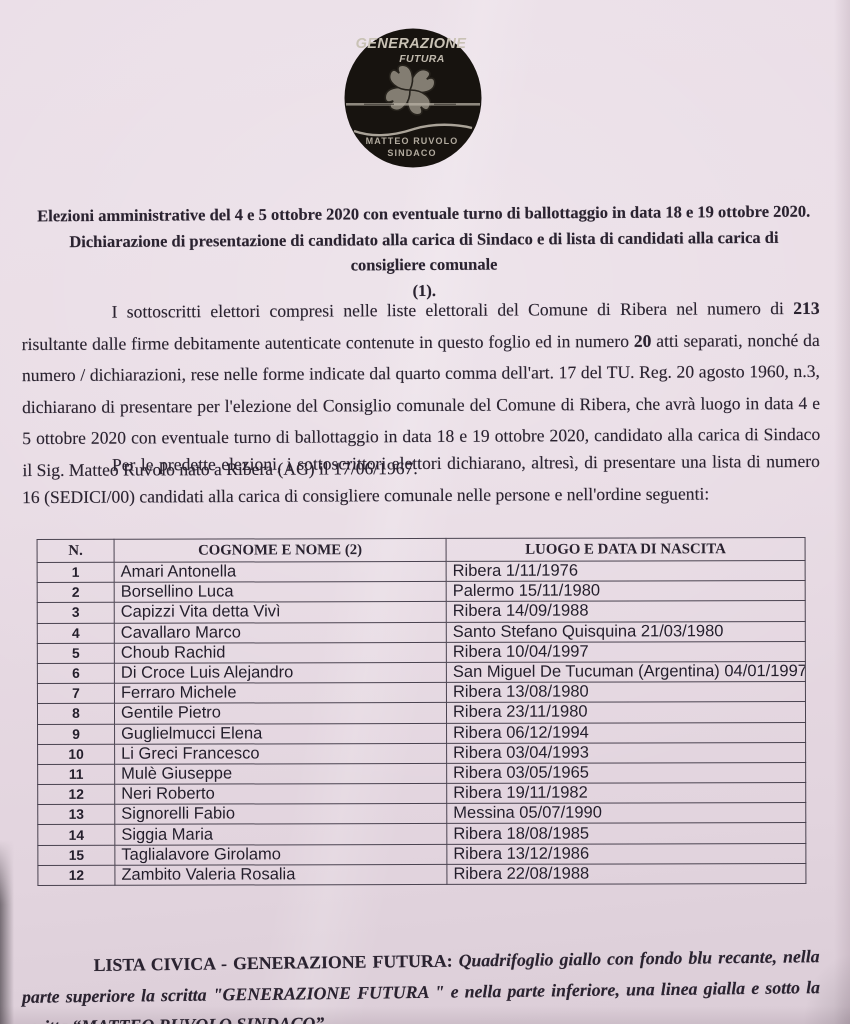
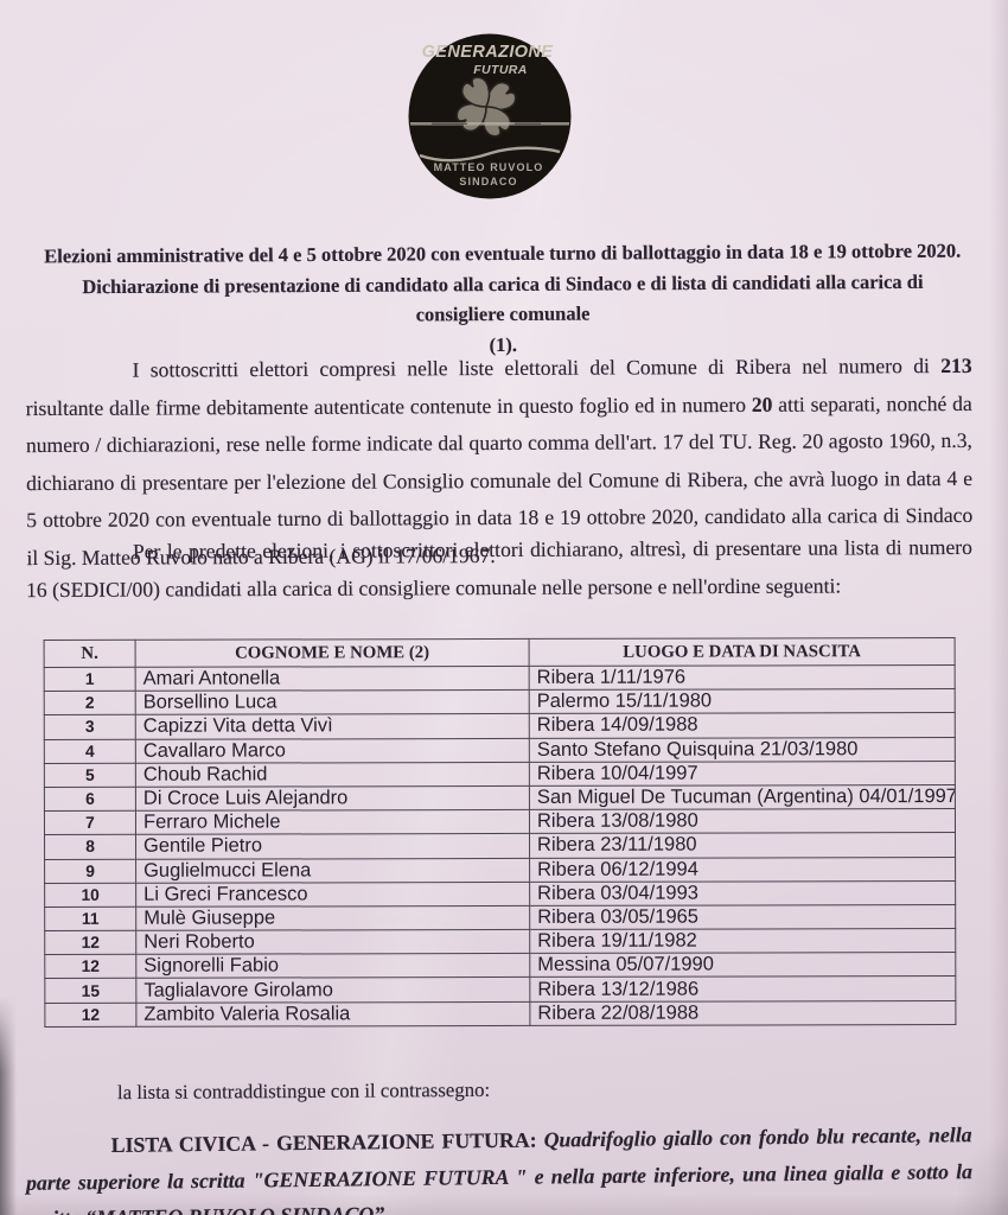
  GENERAZIONE
  FUTURA
  MATTEO RUVOLO
  SINDACO
  Elezioni amministrative del 4 e 5 ottobre 2020 con eventuale turno di ballottaggio in data 18 e 19 ottobre 2020.
  Dichiarazione di presentazione di candidato alla carica di Sindaco e di lista di candidati alla carica di consigliere comunale
  (1).
  I sottoscritti elettori compresi nelle liste elettorali del Comune di Ribera nel numero di 213 risultante dalle firme debitamente autenticate contenute in questo foglio ed in numero 20 atti separati, nonché da numero / dichiarazioni, rese nelle forme indicate dal quarto comma dell'art. 17 del TU. Reg. 20 agosto 1960, n.3, dichiarano di presentare per l'elezione del Consiglio comunale del Comune di Ribera, che avrà luogo in data 4 e 5 ottobre 2020 con eventuale turno di ballottaggio in data 18 e 19 ottobre 2020, candidato alla carica di Sindaco il Sig. Matteo Ruvolo nato a Ribera (AG) il 17/06/1967.
  Per le predette elezioni, i sottoscrittori elettori dichiarano, altresì, di presentare una lista di numero 16 (SEDICI/00) candidati alla carica di consigliere comunale nelle persone e nell'ordine seguenti:
  N.	COGNOME E NOME (2)	LUOGO E DATA DI NASCITA
  1	Amari Antonella	Ribera 1/11/1976
  2	Borsellino Luca	Palermo 15/11/1980
  3	Capizzi Vita detta Vivì	Ribera 14/09/1988
  4	Cavallaro Marco	Santo Stefano Quisquina 21/03/1980
  5	Choub Rachid	Ribera 10/04/1997
  6	Di Croce Luis Alejandro	San Miguel De Tucuman (Argentina) 04/01/1997
  7	Ferraro Michele	Ribera 13/08/1980
  8	Gentile Pietro	Ribera 23/11/1980
  9	Guglielmucci Elena	Ribera 06/12/1994
  10	Li Greci Francesco	Ribera 03/04/1993
  11	Mulè Giuseppe	Ribera 03/05/1965
  12	Neri Roberto	Ribera 19/11/1982
- 13	Signorelli Fabio	Messina 05/07/1990
+ 12	Signorelli Fabio	Messina 05/07/1990
- 14	Siggia Maria	Ribera 18/08/1985
  15	Taglialavore Girolamo	Ribera 13/12/1986
  12	Zambito Valeria Rosalia	Ribera 22/08/1988
+ la lista si contraddistingue con il contrassegno:
  LISTA CIVICA - GENERAZIONE FUTURA: Quadrifoglio giallo con fondo blu recante, nella parte superiore la scritta "GENERAZIONE FUTURA " e nella parte inferiore, una linea gialla e sotto la O”
